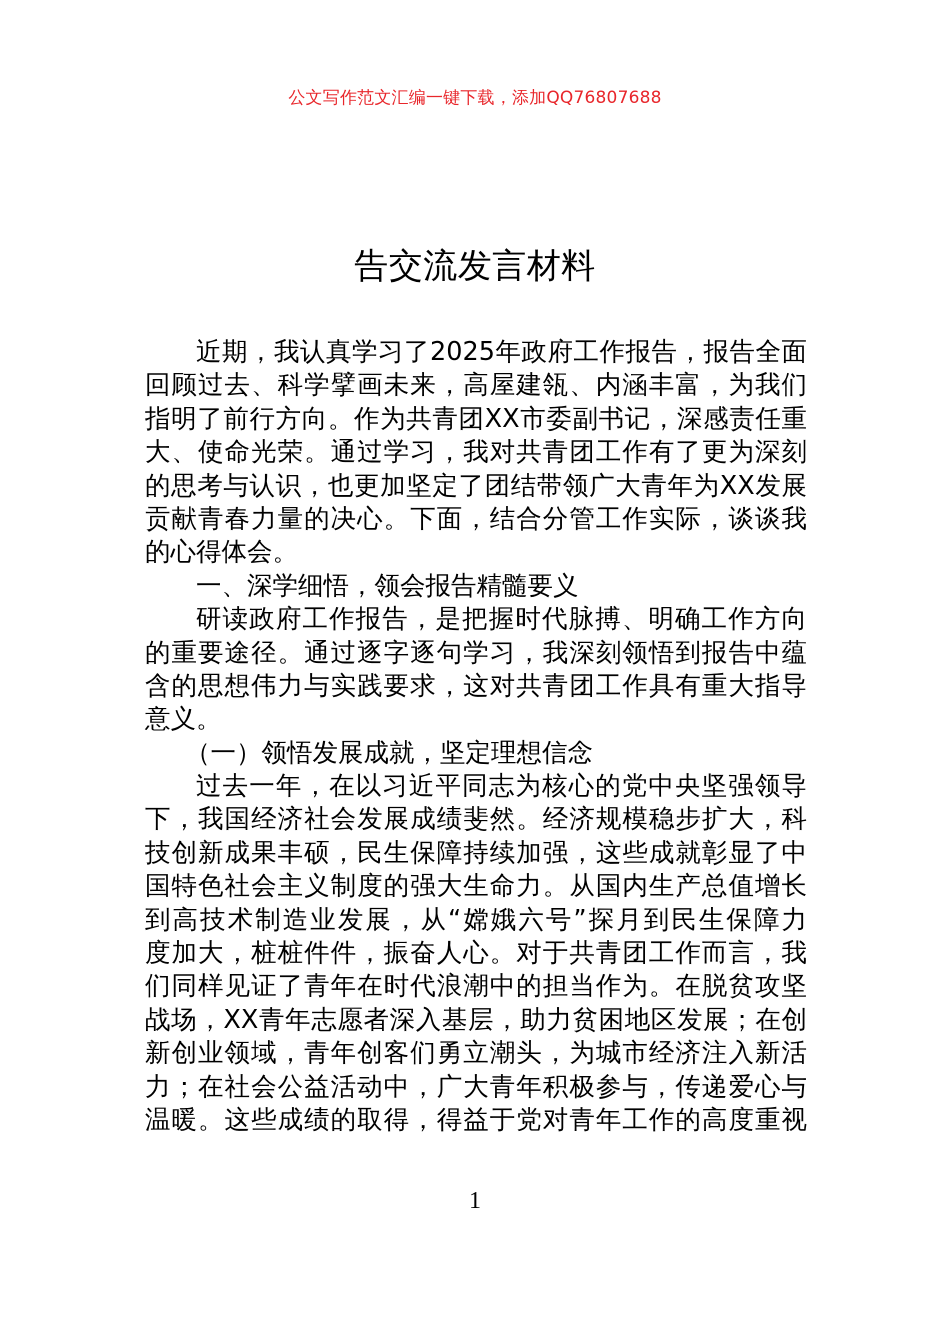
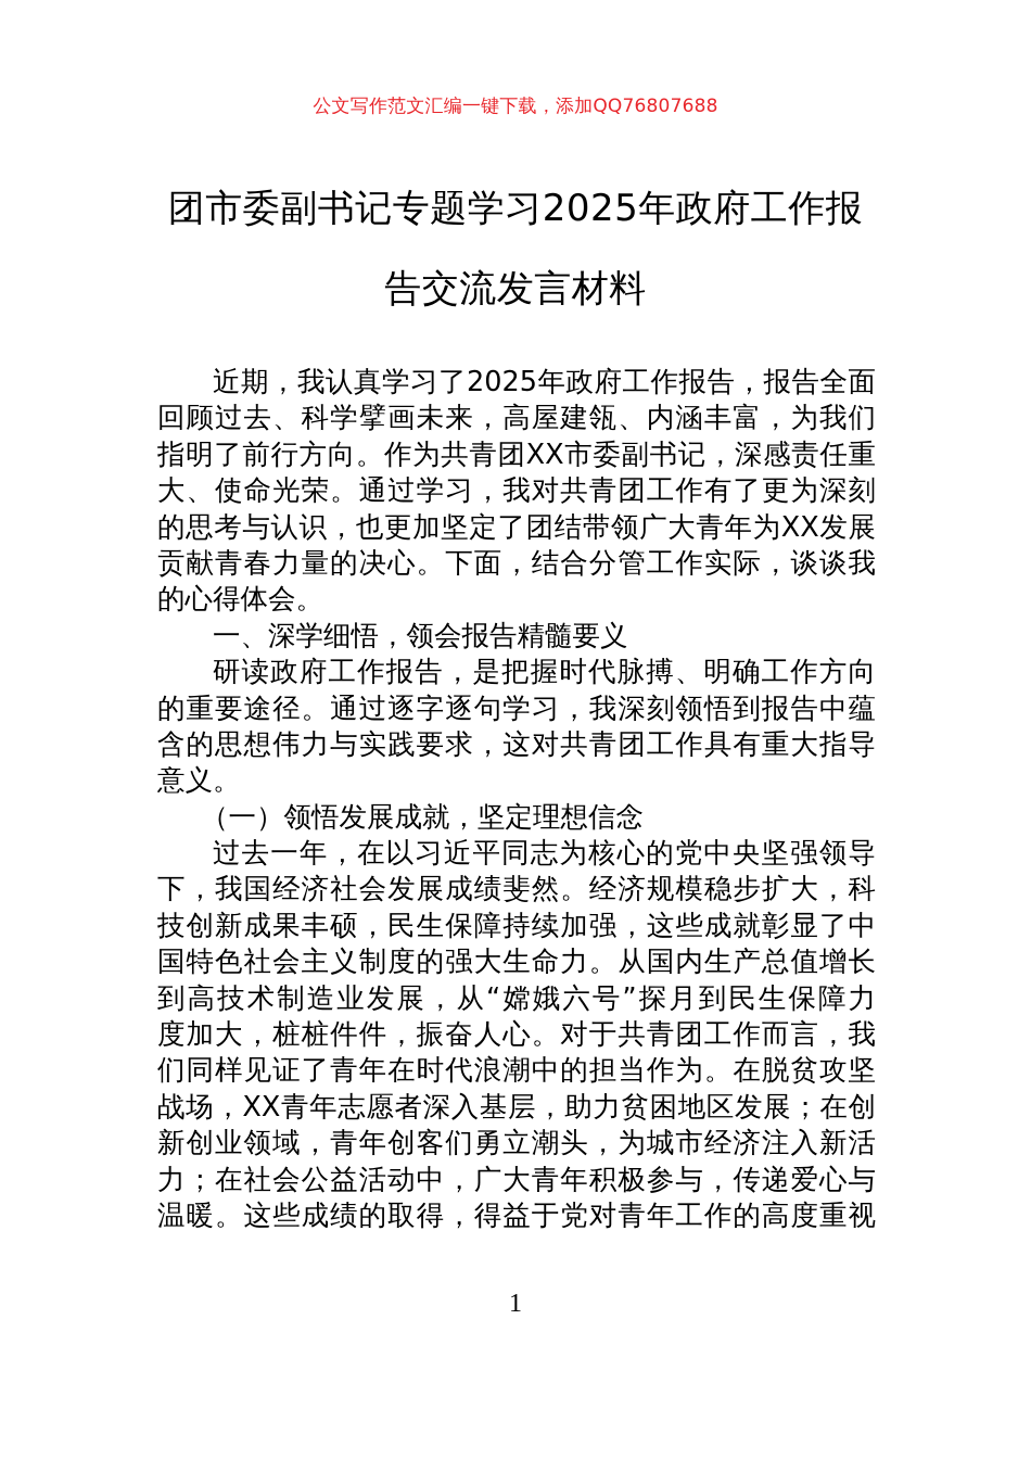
  公文写作范文汇编一键下载，添加QQ76807688
+ 团市委副书记专题学习2025年政府工作报
  告交流发言材料
  近期，我认真学习了2025年政府工作报告，报告全面
  回顾过去、科学擘画未来，高屋建瓴、内涵丰富，为我们
  指明了前行方向。作为共青团XX市委副书记，深感责任重
  大、使命光荣。通过学习，我对共青团工作有了更为深刻
  的思考与认识，也更加坚定了团结带领广大青年为XX发展
  贡献青春力量的决心。下面，结合分管工作实际，谈谈我
  的心得体会。
  一、深学细悟，领会报告精髓要义
  研读政府工作报告，是把握时代脉搏、明确工作方向
  的重要途径。通过逐字逐句学习，我深刻领悟到报告中蕴
  含的思想伟力与实践要求，这对共青团工作具有重大指导
  意义。
  （一）领悟发展成就，坚定理想信念
  过去一年，在以习近平同志为核心的党中央坚强领导
  下，我国经济社会发展成绩斐然。经济规模稳步扩大，科
  技创新成果丰硕，民生保障持续加强，这些成就彰显了中
  国特色社会主义制度的强大生命力。从国内生产总值增长
  到高技术制造业发展，从“嫦娥六号”探月到民生保障力
  度加大，桩桩件件，振奋人心。对于共青团工作而言，我
  们同样见证了青年在时代浪潮中的担当作为。在脱贫攻坚
  战场，XX青年志愿者深入基层，助力贫困地区发展；在创
  新创业领域，青年创客们勇立潮头，为城市经济注入新活
  力；在社会公益活动中，广大青年积极参与，传递爱心与
  温暖。这些成绩的取得，得益于党对青年工作的高度重视
  1
